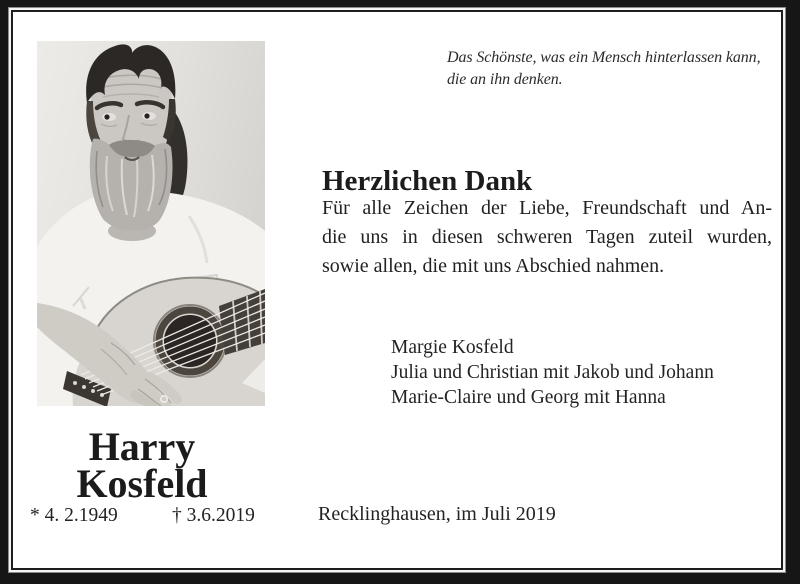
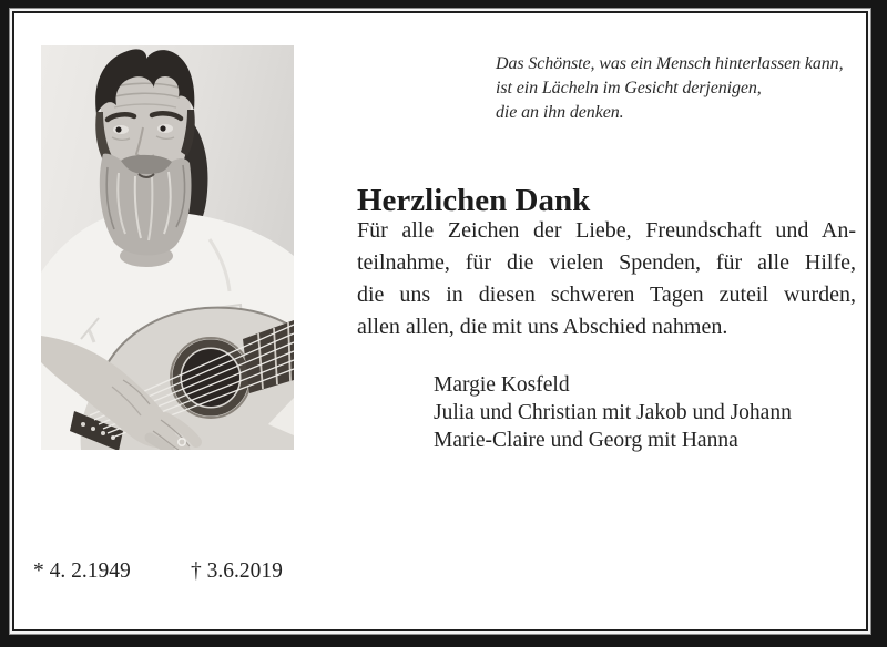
  Das Schönste, was ein Mensch hinterlassen kann,
+ ist ein Lächeln im Gesicht derjenigen,
  die an ihn denken.
  Herzlichen Dank
  Für alle Zeichen der Liebe, Freundschaft und An-
+ teilnahme, für die vielen Spenden, für alle Hilfe,
  die uns in diesen schweren Tagen zuteil wurden,
- sowie allen, die mit uns Abschied nahmen.
+ allen allen, die mit uns Abschied nahmen.
  Margie Kosfeld
  Julia und Christian mit Jakob und Johann
  Marie-Claire und Georg mit Hanna
- Harry
- Kosfeld
  * 4. 2.1949
  † 3.6.2019
- Recklinghausen, im Juli 2019
